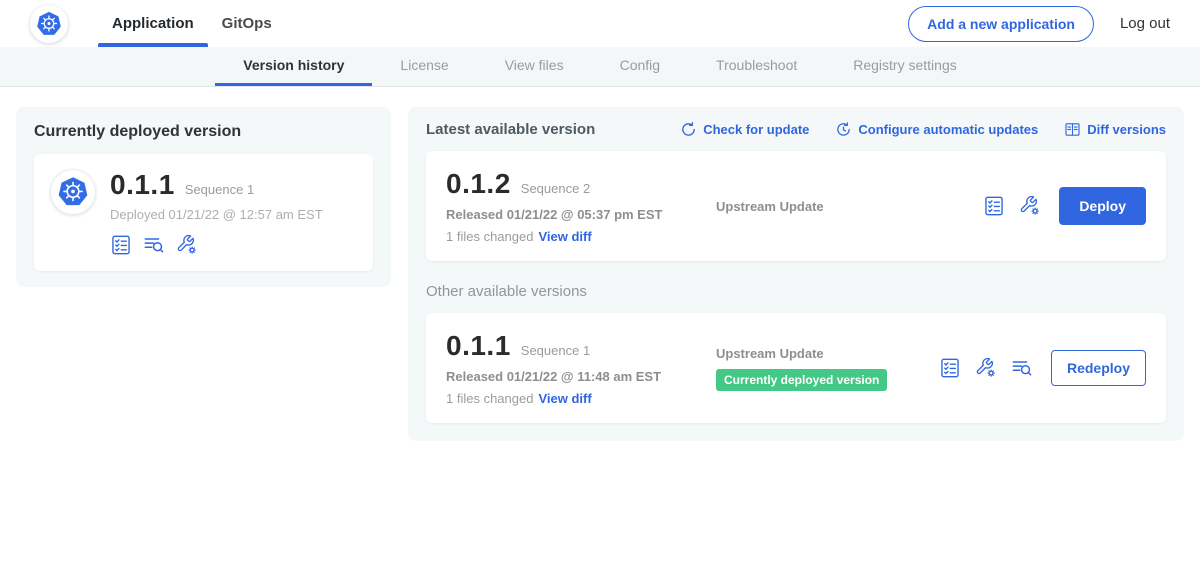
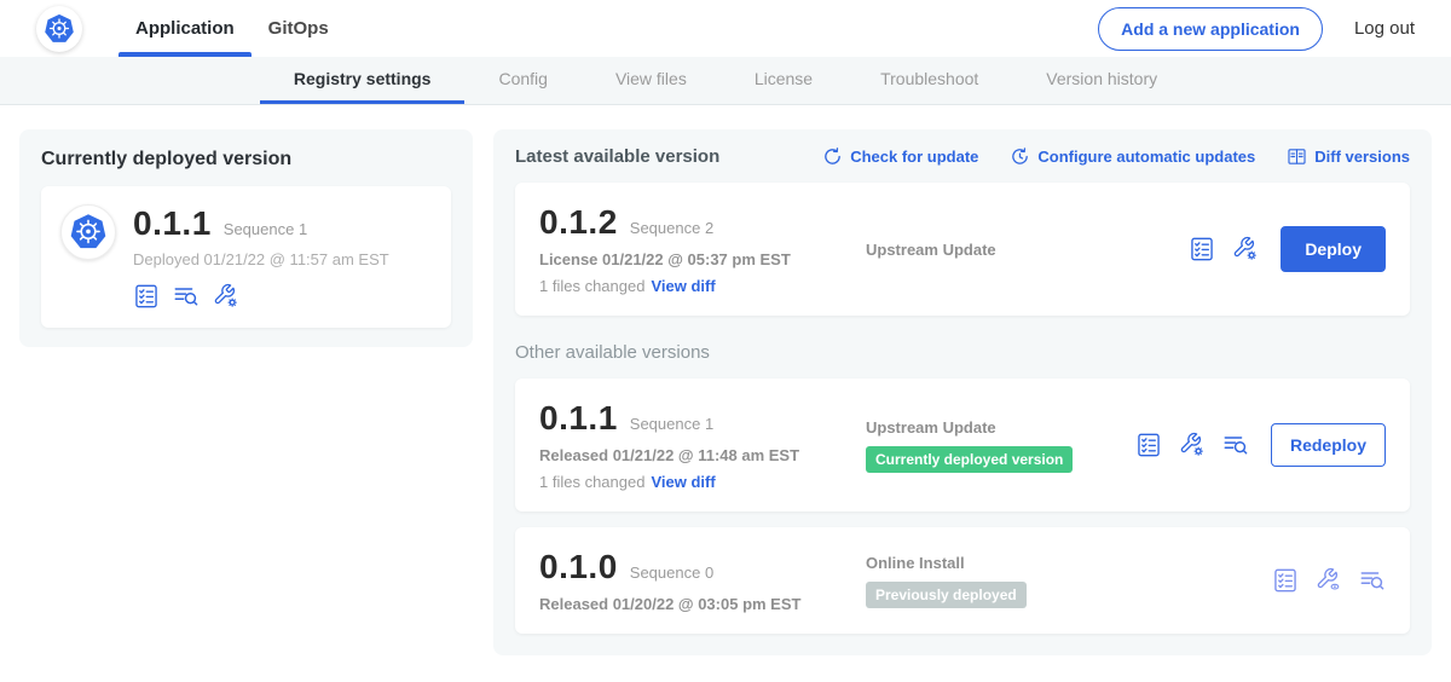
  Application
  GitOps
  Add a new application
  Log out
- Version history
+ Registry settings
- License
+ Config
  View files
- Config
+ License
  Troubleshoot
- Registry settings
+ Version history
  Currently deployed version
  0.1.1
  Sequence 1
- Deployed 01/21/22 @ 12:57 am EST
+ Deployed 01/21/22 @ 11:57 am EST
  Latest available version
  Check for update
  Configure automatic updates
  Diff versions
  0.1.2
  Sequence 2
- Released 01/21/22 @ 05:37 pm EST
+ License 01/21/22 @ 05:37 pm EST
  1 files changed View diff
  Upstream Update
  Deploy
  Other available versions
  0.1.1
  Sequence 1
  Released 01/21/22 @ 11:48 am EST
  1 files changed View diff
  Upstream Update
  Currently deployed version
  Redeploy
+ 0.1.0
+ Sequence 0
+ Released 01/20/22 @ 03:05 pm EST
+ Online Install
+ Previously deployed
